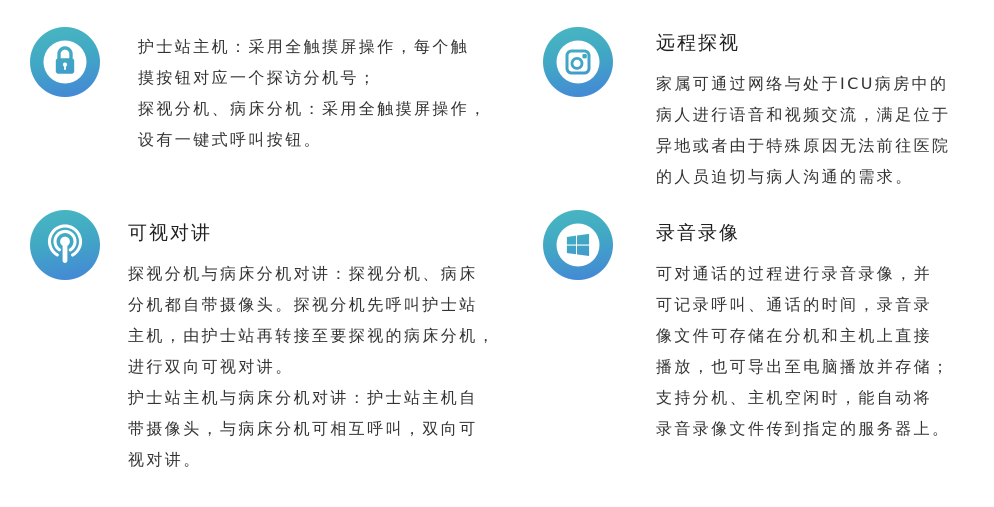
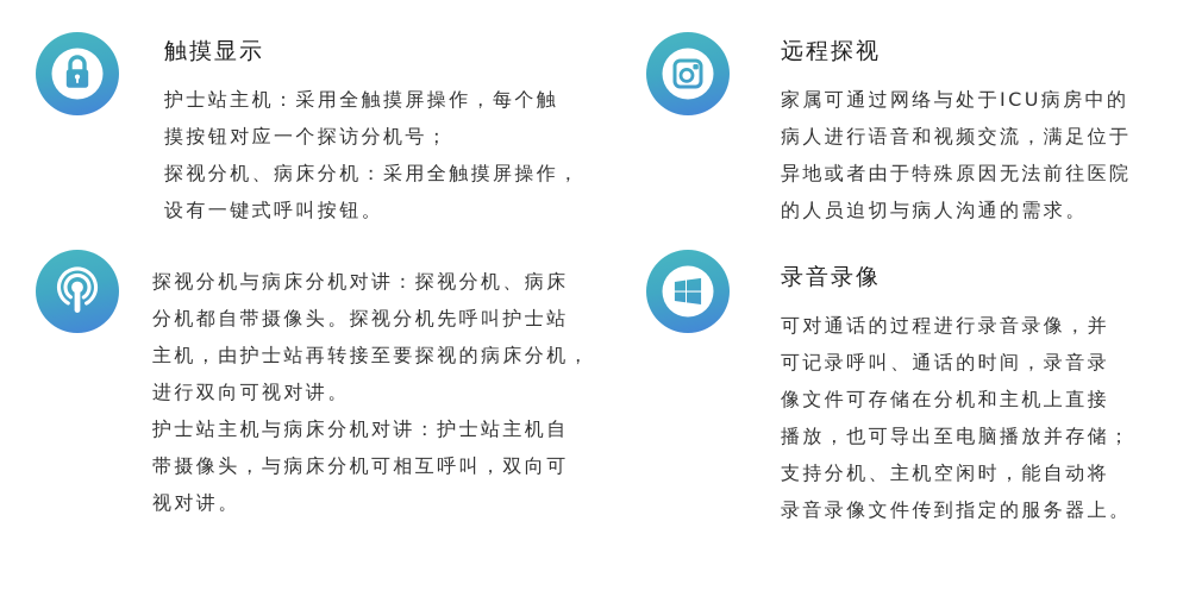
+ 触摸显示
  护士站主机：采用全触摸屏操作，每个触
  摸按钮对应一个探访分机号；
  探视分机、病床分机：采用全触摸屏操作，
  设有一键式呼叫按钮。
  远程探视
  家属可通过网络与处于ICU病房中的
  病人进行语音和视频交流，满足位于
  异地或者由于特殊原因无法前往医院
  的人员迫切与病人沟通的需求。
- 可视对讲
  探视分机与病床分机对讲：探视分机、病床
  分机都自带摄像头。探视分机先呼叫护士站
  主机，由护士站再转接至要探视的病床分机，
  进行双向可视对讲。
  护士站主机与病床分机对讲：护士站主机自
  带摄像头，与病床分机可相互呼叫，双向可
  视对讲。
  录音录像
  可对通话的过程进行录音录像，并
  可记录呼叫、通话的时间，录音录
  像文件可存储在分机和主机上直接
  播放，也可导出至电脑播放并存储；
  支持分机、主机空闲时，能自动将
  录音录像文件传到指定的服务器上。
